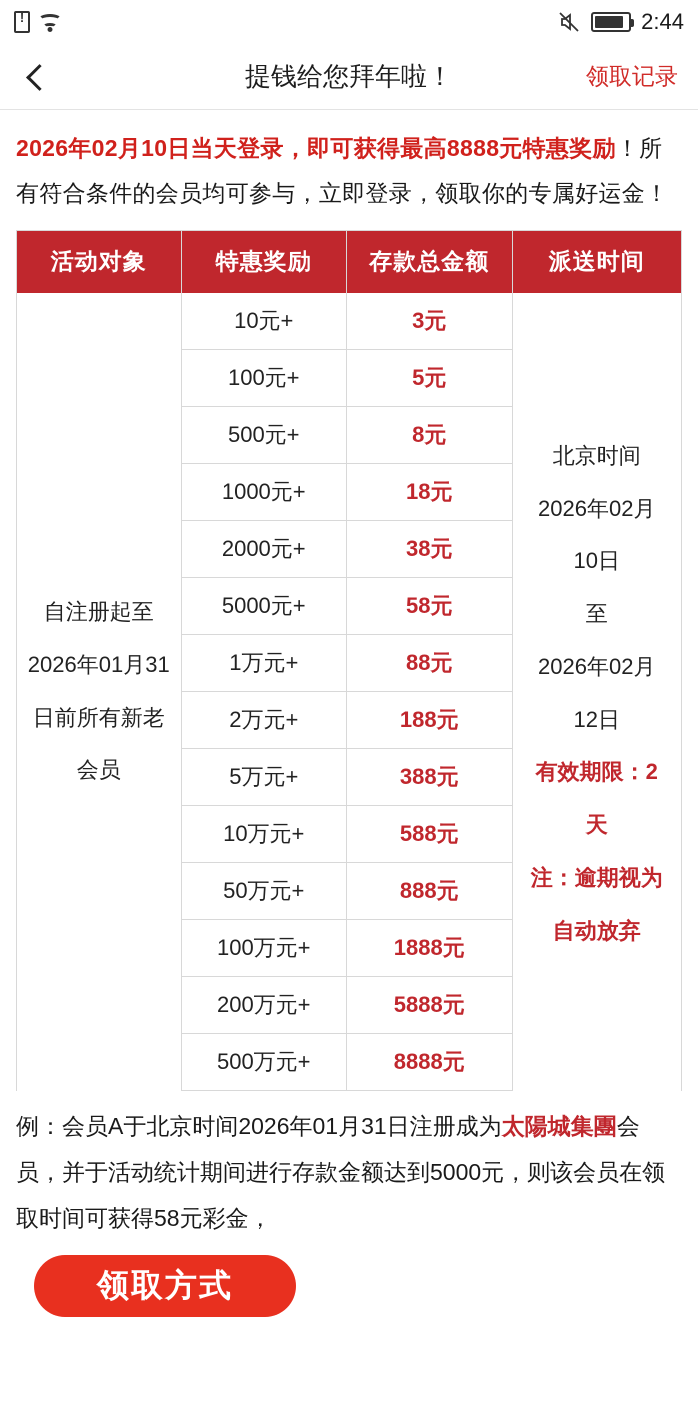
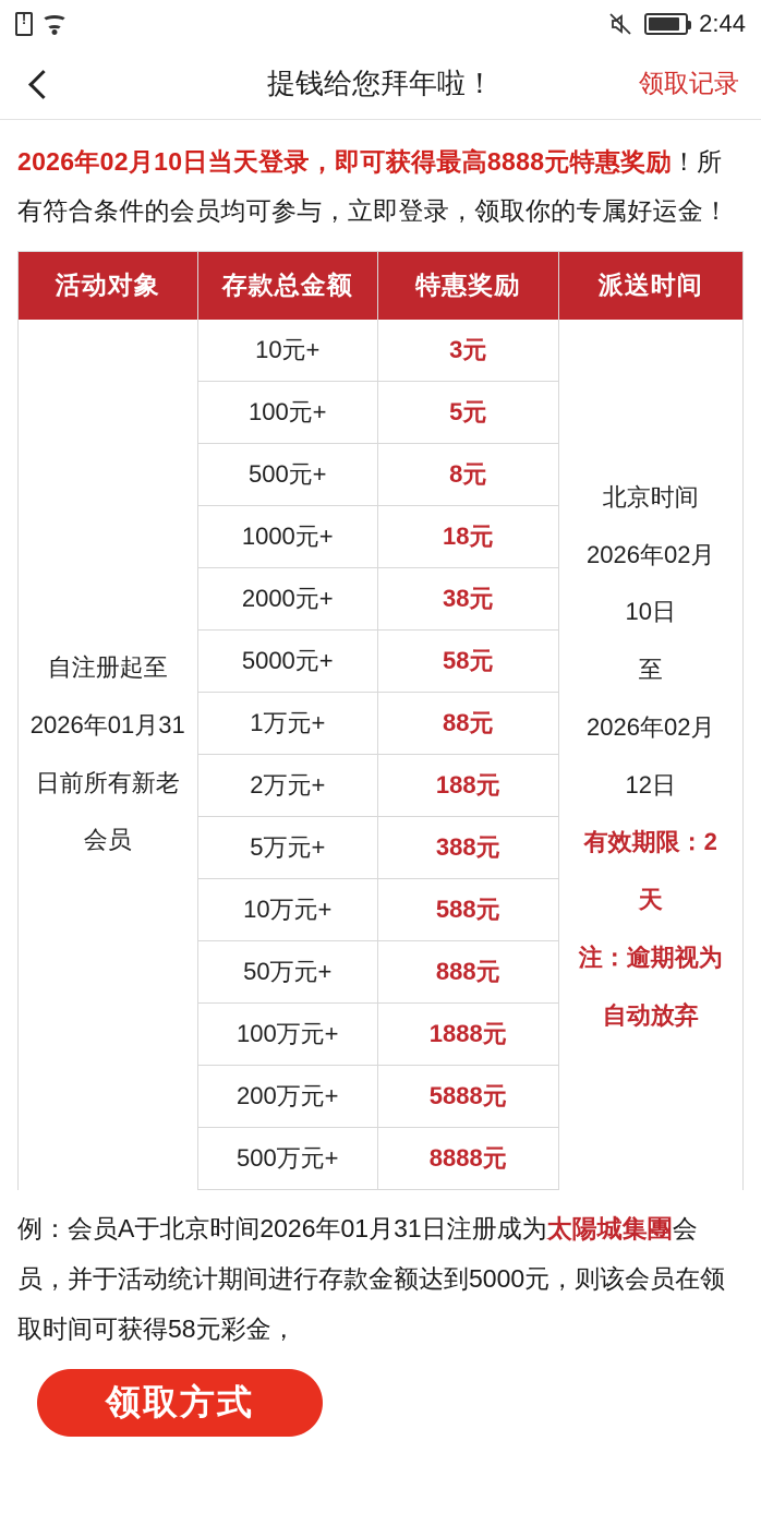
  2:44
  提钱给您拜年啦！
  领取记录
  2026年02月10日当天登录，即可获得最高8888元特惠奖励！所有符合条件的会员均可参与，立即登录，领取你的专属好运金！
  活动对象
  自注册起至2026年01月31日前所有新老会员
- 特惠奖励
+ 存款总金额
  10元+
  100元+
  500元+
  1000元+
  2000元+
  5000元+
  1万元+
  2万元+
  5万元+
  10万元+
  50万元+
  100万元+
  200万元+
  500万元+
- 存款总金额
+ 特惠奖励
  3元
  5元
  8元
  18元
  38元
  58元
  88元
  188元
  388元
  588元
  888元
  1888元
  5888元
  8888元
  派送时间
  北京时间
  2026年02月
  10日
  至
  2026年02月
  12日
  有效期限：2
  天
  注：逾期视为
  自动放弃
  例：会员A于北京时间2026年01月31日注册成为太陽城集團会员，并于活动统计期间进行存款金额达到5000元，则该会员在领取时间可获得58元彩金，
  领取方式
